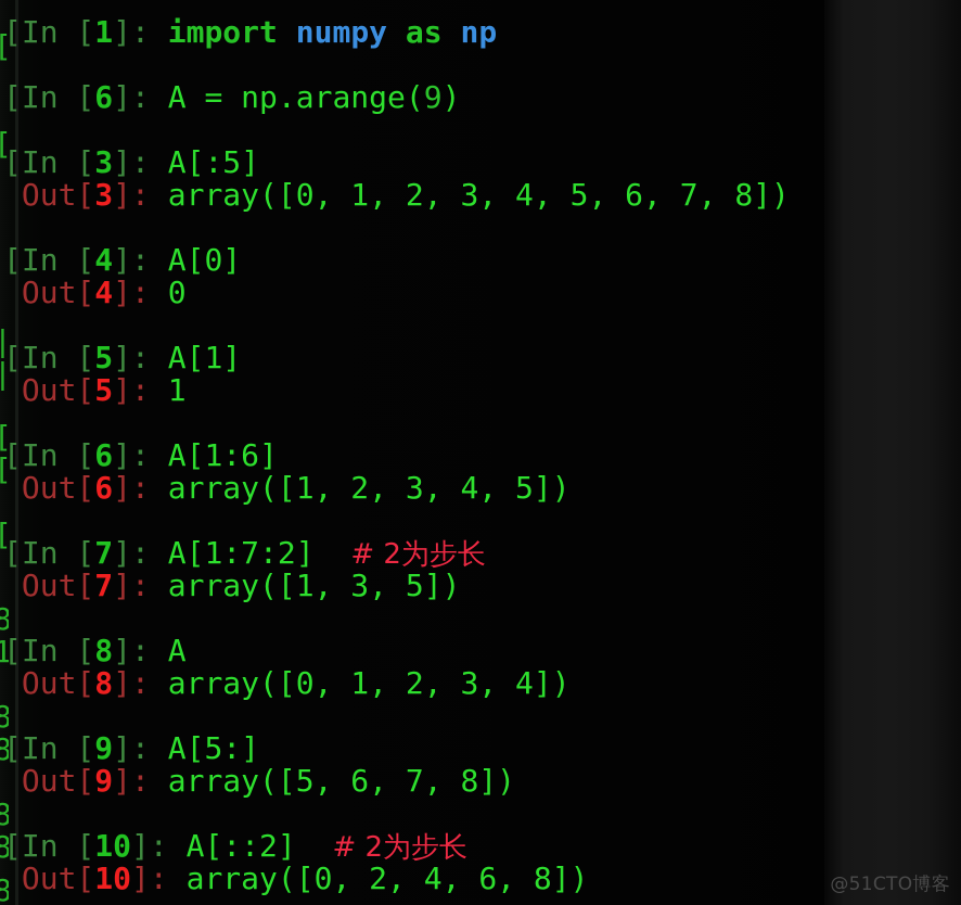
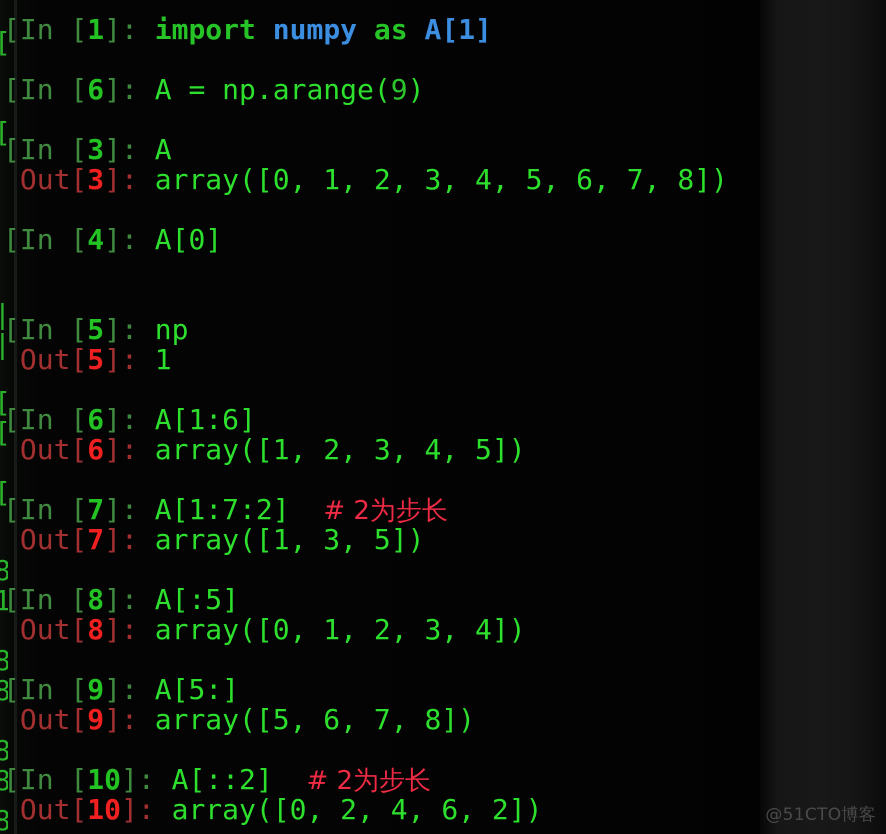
  [
  [
  |
  |
  [
  [
  [
  8
  1
  8
  8
  8
  8
  8
- [In [1]: import numpy as np
+ [In [1]: import numpy as A[1]
  [In [6]: A = np.arange(9)
- [In [3]: A[:5]
+ [In [3]: A
  Out[3]: array([0, 1, 2, 3, 4, 5, 6, 7, 8])
  [In [4]: A[0]
- Out[4]: 0
- [In [5]: A[1]
+ [In [5]: np
  Out[5]: 1
  [In [6]: A[1:6]
  Out[6]: array([1, 2, 3, 4, 5])
  [In [7]: A[1:7:2] # 2为步长
  Out[7]: array([1, 3, 5])
- [In [8]: A
+ [In [8]: A[:5]
  Out[8]: array([0, 1, 2, 3, 4])
  [In [9]: A[5:]
  Out[9]: array([5, 6, 7, 8])
  [In [10]: A[::2] # 2为步长
- Out[10]: array([0, 2, 4, 6, 8])
+ Out[10]: array([0, 2, 4, 6, 2])
  @51CTO博客
